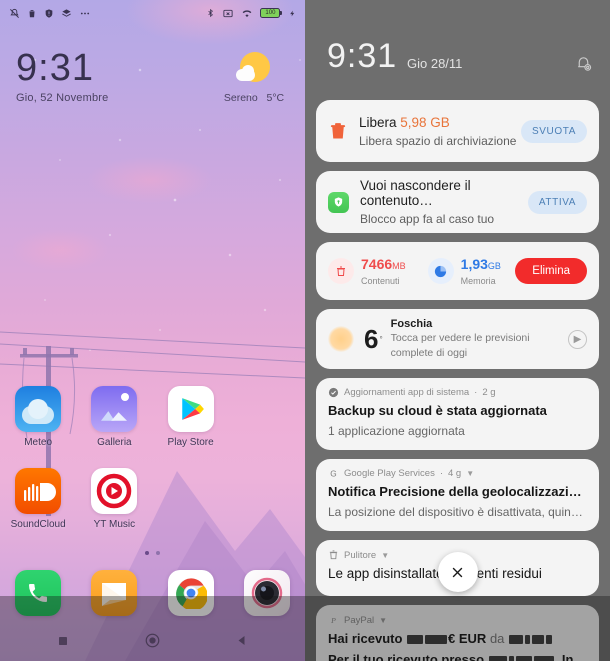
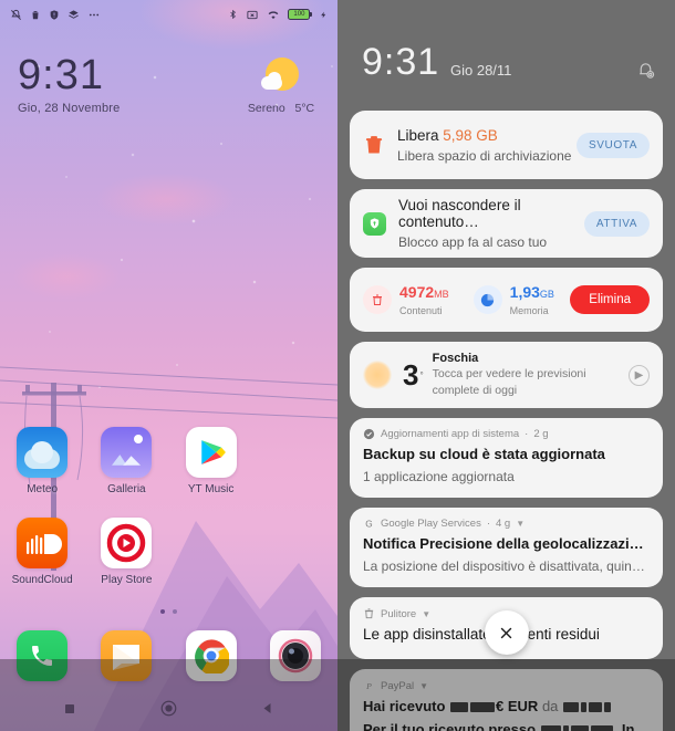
  9:31
- Gio, 52 Novembre
+ Gio, 28 Novembre
  Sereno 5°C
  Meteo
  Galleria
- Play Store
+ YT Music
  SoundCloud
- YT Music
+ Play Store
  9:31
  Gio 28/11
  Libera 5,98 GB
  Libera spazio di archiviazione
  SVUOTA
  Vuoi nascondere il contenuto…
  Blocco app fa al caso tuo
  ATTIVA
- 7466MB
+ 4972MB
  Contenuti
  1,93GB
  Memoria
  Elimina
- 6
+ 3
  °
  Foschia
  Tocca per vedere le previsioni
  complete di oggi
  ▶
  Aggiornamenti app di sistema
  ·
  2 g
  Backup su cloud è stata aggiornata
  1 applicazione aggiornata
  G
  Google Play Services
  ·
  4 g
  ▼
  Notifica Precisione della geolocalizzazion
  La posizione del dispositivo è disattivata, quindi l
  Pulitore
  ▼
  Le app disinstallatenti residui
  P
  PayPal
  ▼
  Hai ricevuto € EUR da
  Per il tuo ricevuto presso , In…
